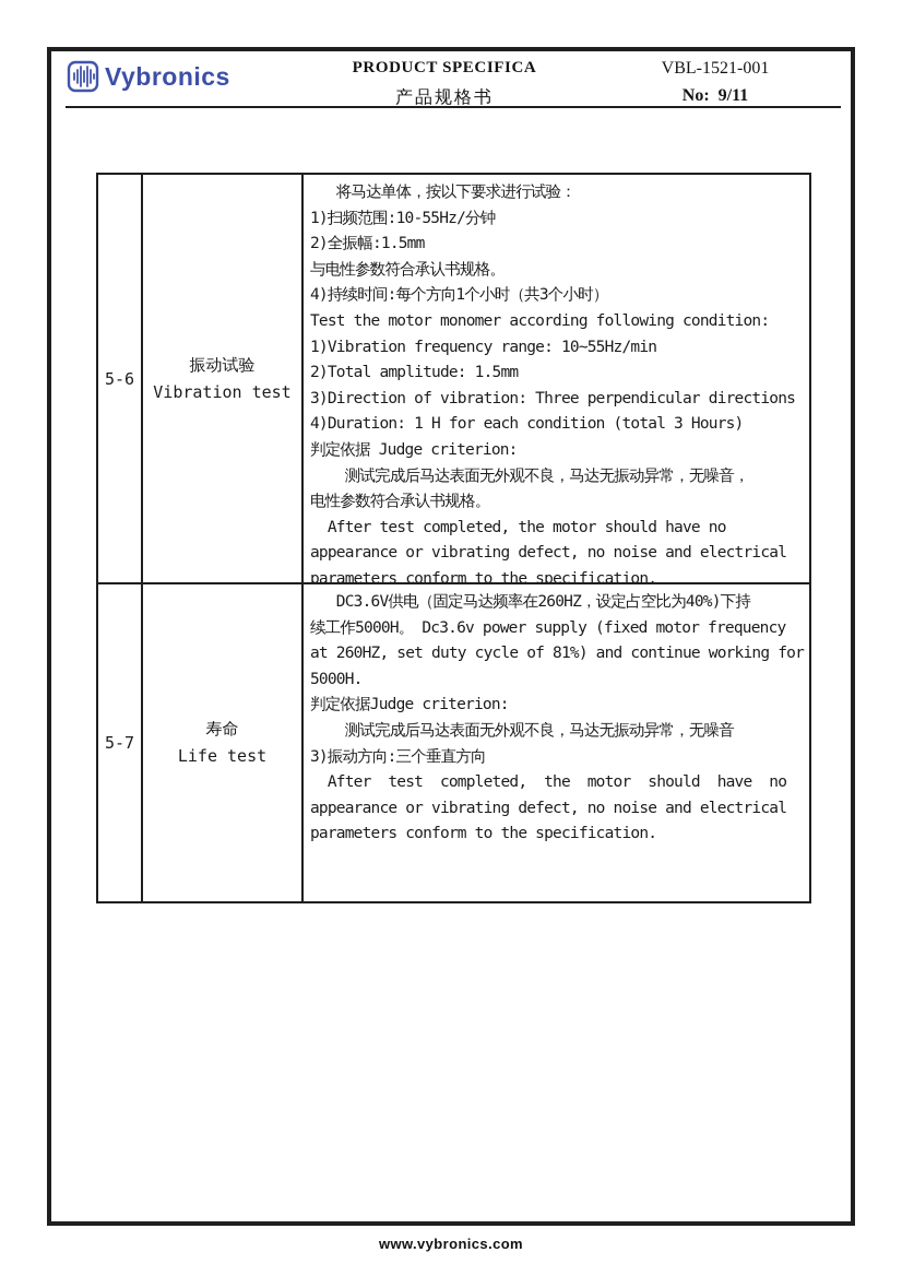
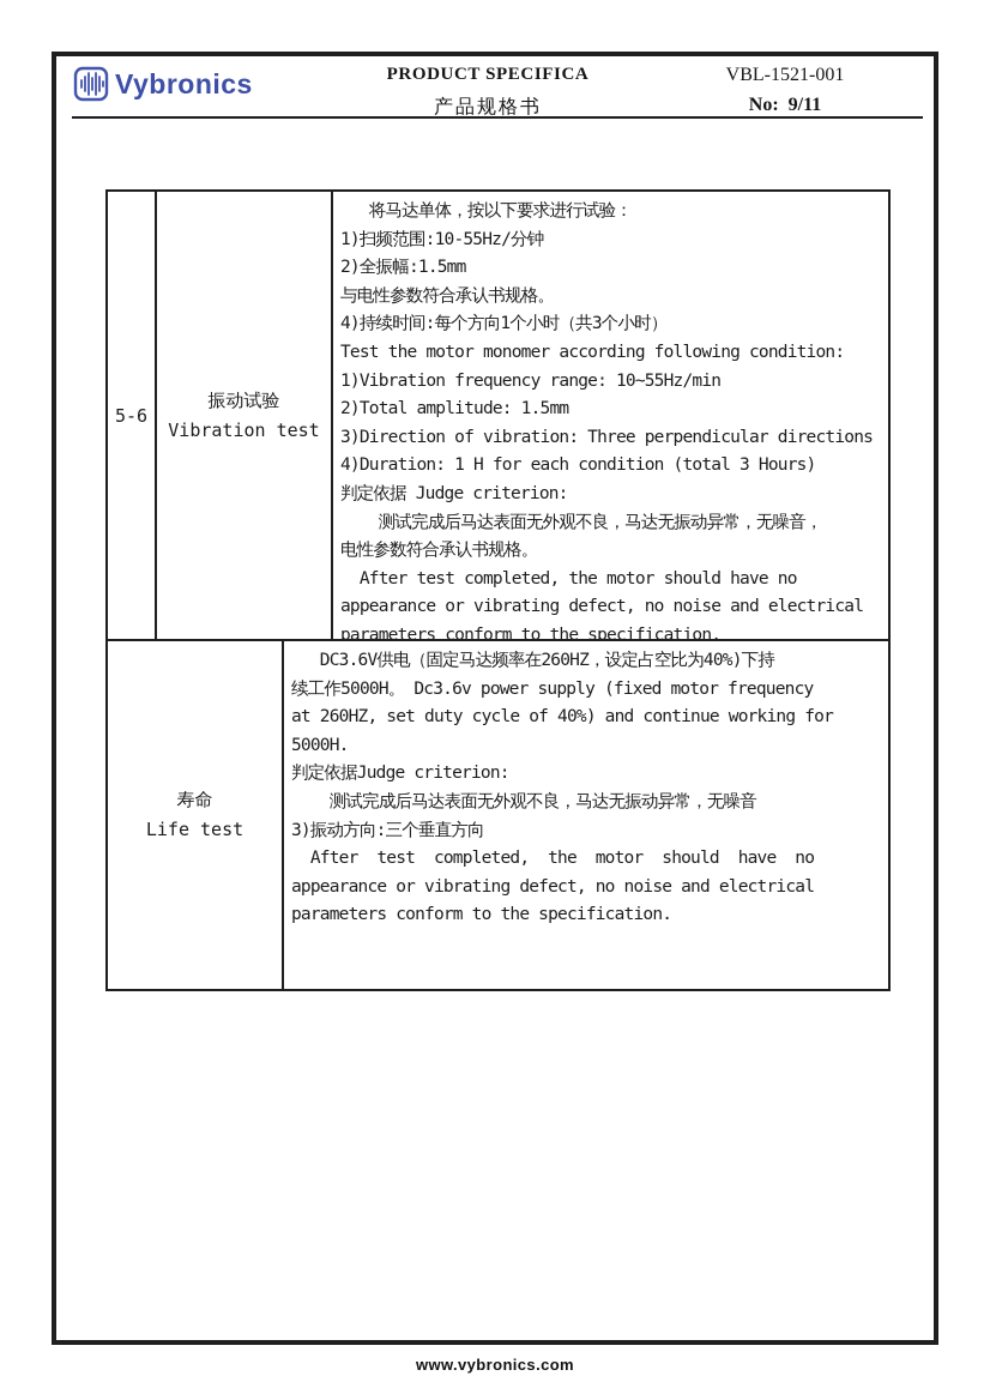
  Vybronics
  PRODUCT SPECIFICA
  产品规格书
  VBL-1521-001
  No: 9/11
  5-6
  振动试验
  Vibration test
  将马达单体，按以下要求进行试验：
  1)扫频范围:10-55Hz/分钟
  2)全振幅:1.5mm
  与电性参数符合承认书规格。
  4)持续时间:每个方向1个小时（共3个小时）
  Test the motor monomer according following condition:
  1)Vibration frequency range: 10~55Hz/min
  2)Total amplitude: 1.5mm
  3)Direction of vibration: Three perpendicular directions
  4)Duration: 1 H for each condition (total 3 Hours)
  判定依据 Judge criterion:
  测试完成后马达表面无外观不良，马达无振动异常，无噪音，
  电性参数符合承认书规格。
  After test completed, the motor should have no
  appearance or vibrating defect, no noise and electrical
  parameters conform to the specification.
- 5-7
  寿命
  Life test
  DC3.6V供电（固定马达频率在260HZ，设定占空比为40%)下持
  续工作5000H。 Dc3.6v power supply (fixed motor frequency
- at 260HZ, set duty cycle of 81%) and continue working for
+ at 260HZ, set duty cycle of 40%) and continue working for
  5000H.
  判定依据Judge criterion:
  测试完成后马达表面无外观不良，马达无振动异常，无噪音
  3)振动方向:三个垂直方向
  After test completed, the motor should have no
  appearance or vibrating defect, no noise and electrical
  parameters conform to the specification.
  www.vybronics.com
